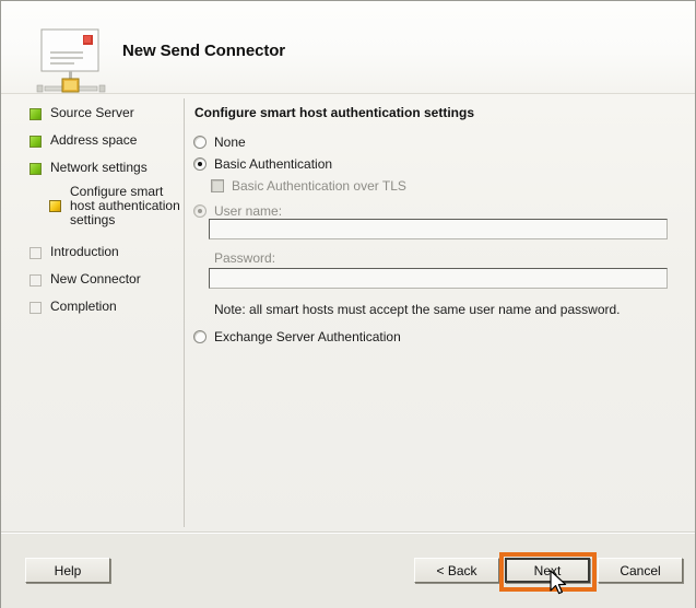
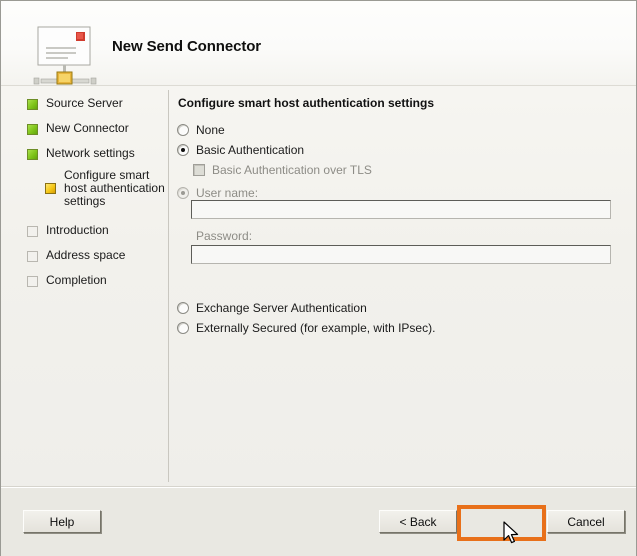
  New Send Connector
  Source Server
- Address space
+ New Connector
  Network settings
  Configure smart host authentication settings
  Introduction
- New Connector
+ Address space
  Completion
  Configure smart host authentication settings
  None
  Basic Authentication
  Basic Authentication over TLS
  User name:
  Password:
- Note: all smart hosts must accept the same user name and password.
  Exchange Server Authentication
+ Externally Secured (for example, with IPsec).
  Help
  < Back
- Next
  Cancel
